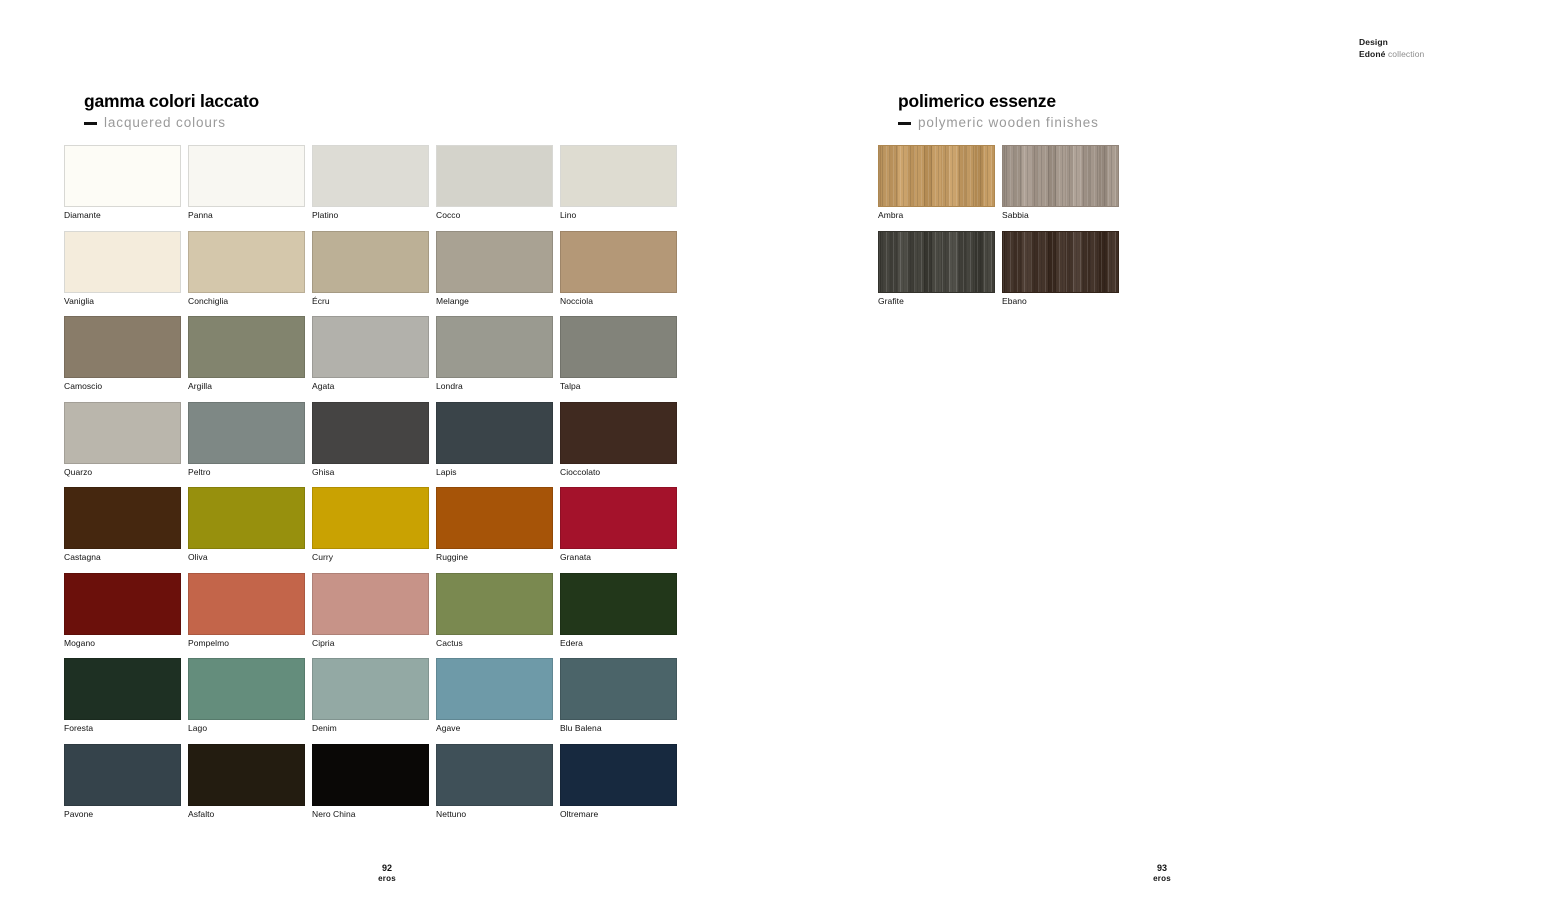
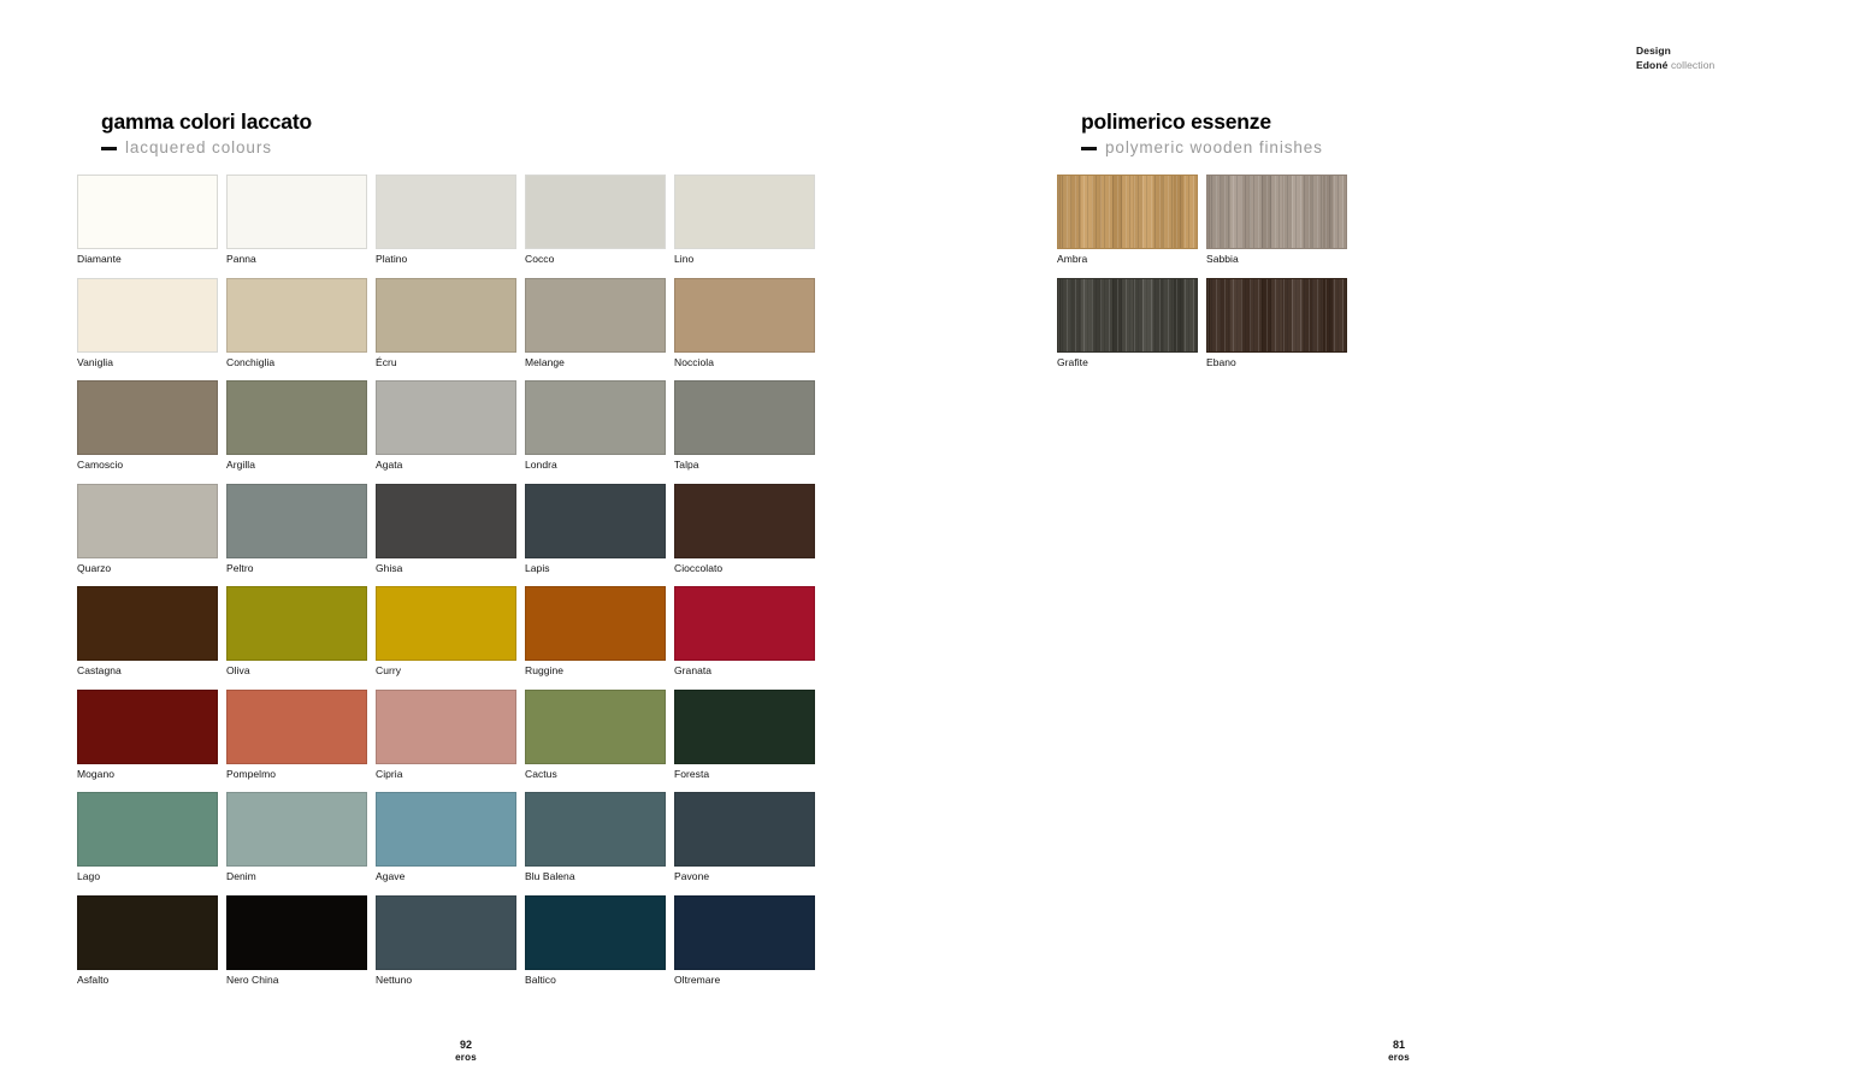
  Design
  Edoné collection
  gamma colori laccato
  lacquered colours
  Diamante
  Panna
  Platino
  Cocco
  Lino
  Vaniglia
  Conchiglia
  Écru
  Melange
  Nocciola
  Camoscio
  Argilla
  Agata
  Londra
  Talpa
  Quarzo
  Peltro
  Ghisa
  Lapis
  Cioccolato
  Castagna
  Oliva
  Curry
  Ruggine
  Granata
  Mogano
  Pompelmo
  Cipria
  Cactus
- Edera
  Foresta
  Lago
  Denim
  Agave
  Blu Balena
  Pavone
  Asfalto
  Nero China
  Nettuno
+ Baltico
  Oltremare
  polimerico essenze
  polymeric wooden finishes
  Ambra
  Sabbia
  Grafite
  Ebano
  92
  eros
- 93
+ 81
  eros
